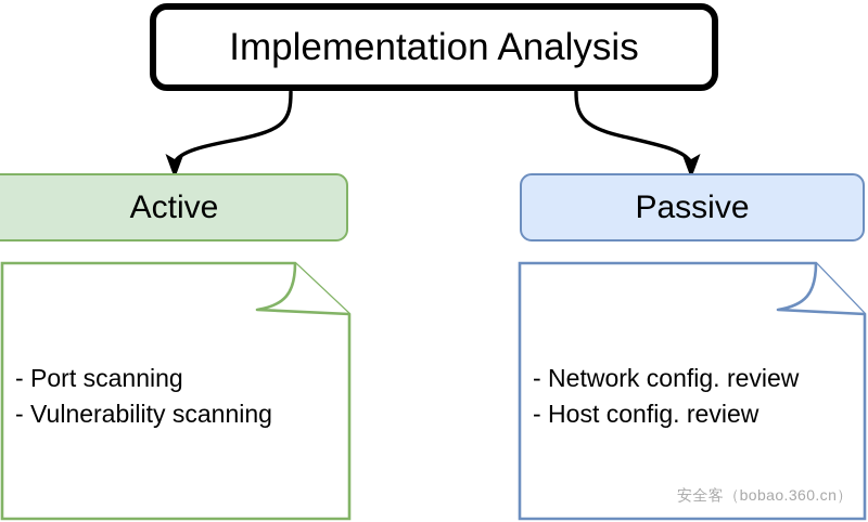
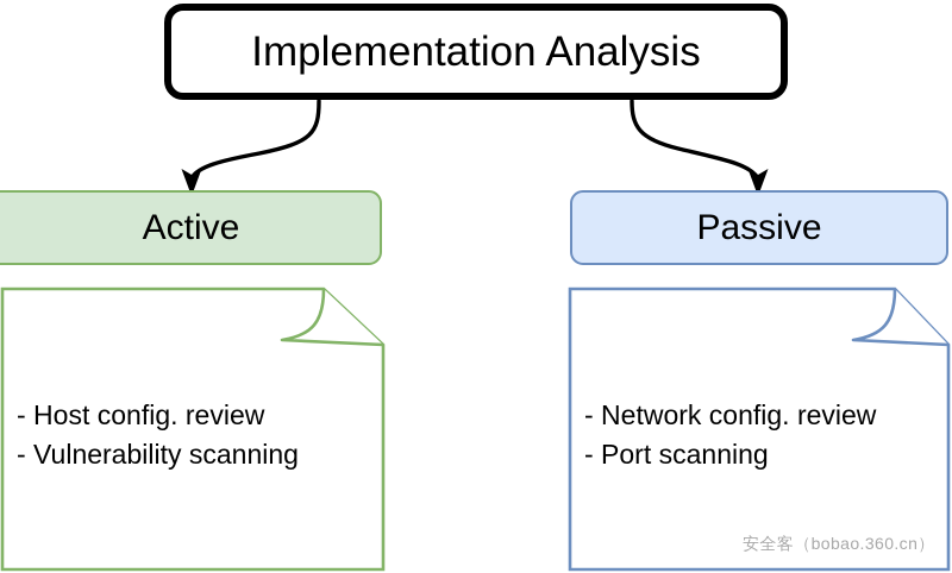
  Implementation Analysis
  Active
  Passive
- - Port scanning
+ - Host config. review
  - Vulnerability scanning
  - Network config. review
- - Host config. review
+ - Port scanning
  安全客（bobao.360.cn）
